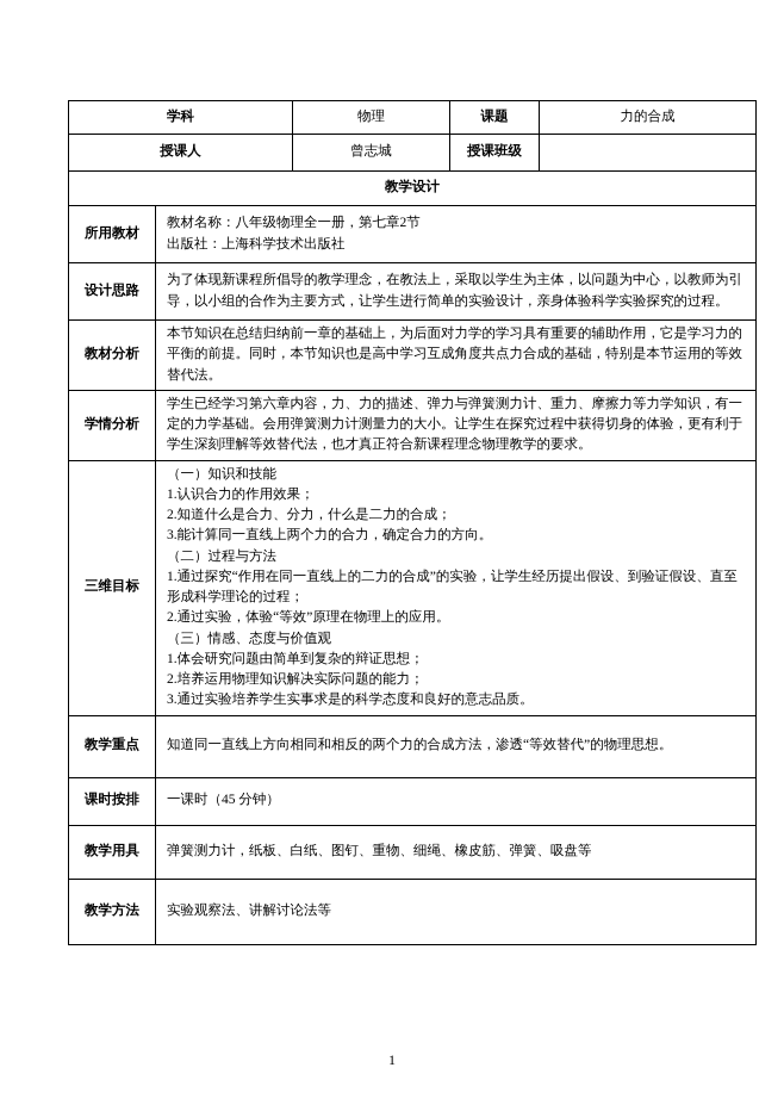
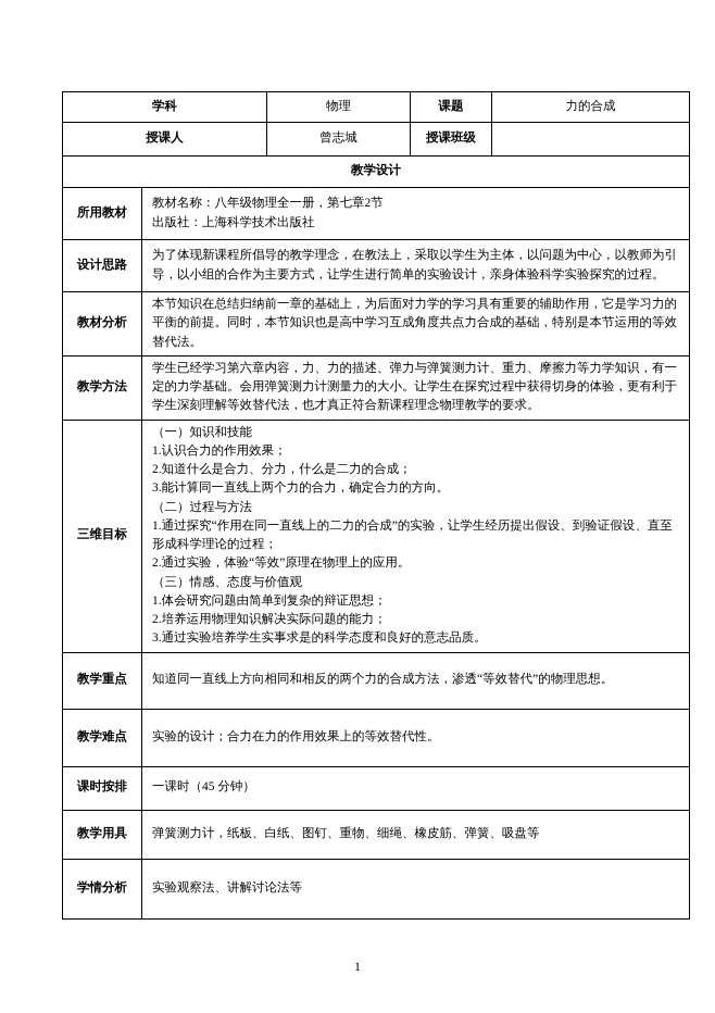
  学科	物理	课题	力的合成
  授课人	曾志城	授课班级
  教学设计
  所用教材	教材名称：八年级物理全一册，第七章2节 出版社：上海科学技术出版社
  设计思路	为了体现新课程所倡导的教学理念，在教法上，采取以学生为主体，以问题为中心，以教师为引导，以小组的合作为主要方式，让学生进行简单的实验设计，亲身体验科学实验探究的过程。
  教材分析	本节知识在总结归纳前一章的基础上，为后面对力学的学习具有重要的辅助作用，它是学习力的平衡的前提。同时，本节知识也是高中学习互成角度共点力合成的基础，特别是本节运用的等效替代法。
- 学情分析	学生已经学习第六章内容，力、力的描述、弹力与弹簧测力计、重力、摩擦力等力学知识，有一定的力学基础。会用弹簧测力计测量力的大小。让学生在探究过程中获得切身的体验，更有利于学生深刻理解等效替代法，也才真正符合新课程理念物理教学的要求。
+ 教学方法	学生已经学习第六章内容，力、力的描述、弹力与弹簧测力计、重力、摩擦力等力学知识，有一定的力学基础。会用弹簧测力计测量力的大小。让学生在探究过程中获得切身的体验，更有利于学生深刻理解等效替代法，也才真正符合新课程理念物理教学的要求。
  三维目标	（一）知识和技能 1.认识合力的作用效果； 2.知道什么是合力、分力，什么是二力的合成； 3.能计算同一直线上两个力的合力，确定合力的方向。 （二）过程与方法 1.通过探究“作用在同一直线上的二力的合成”的实验，让学生经历提出假设、到验证假设、直至形成科学理论的过程； 2.通过实验，体验“等效”原理在物理上的应用。 （三）情感、态度与价值观 1.体会研究问题由简单到复杂的辩证思想； 2.培养运用物理知识解决实际问题的能力； 3.通过实验培养学生实事求是的科学态度和良好的意志品质。
  教学重点	知道同一直线上方向相同和相反的两个力的合成方法，渗透“等效替代”的物理思想。
+ 教学难点	实验的设计；合力在力的作用效果上的等效替代性。
  课时按排	一课时（45 分钟）
  教学用具	弹簧测力计，纸板、白纸、图钉、重物、细绳、橡皮筋、弹簧、吸盘等
- 教学方法	实验观察法、讲解讨论法等
+ 学情分析	实验观察法、讲解讨论法等
  1
